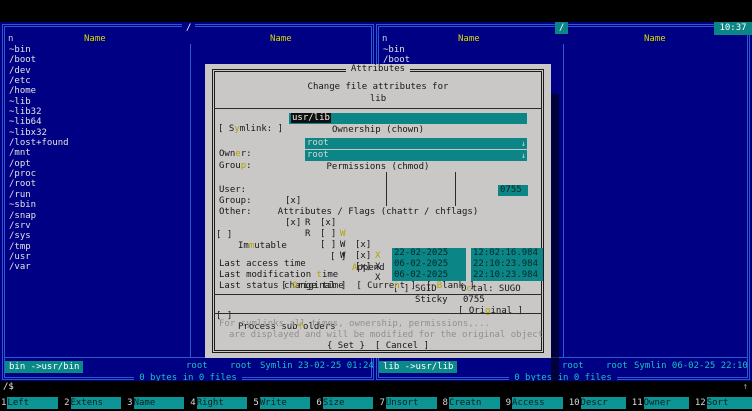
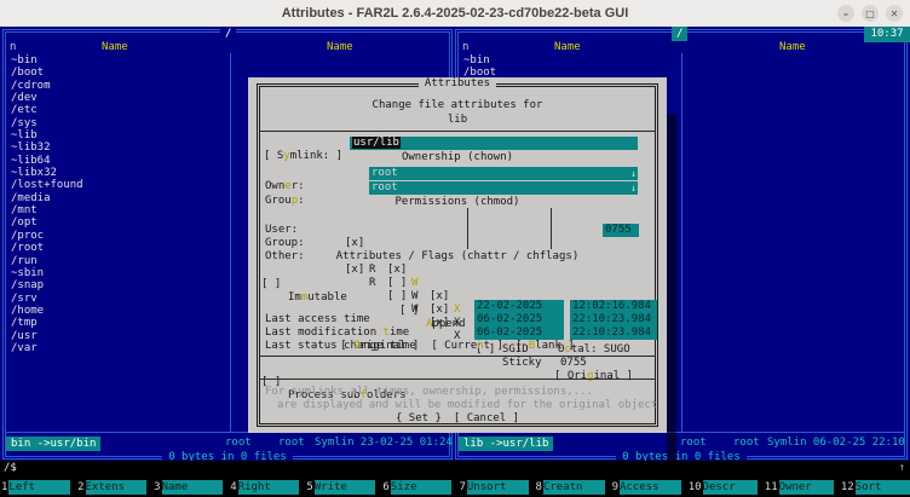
+ Attributes - FAR2L 2.6.4-2025-02-23-cd70be22-beta GUI
+ –
+ □
+ ✕
  n
  Name
  Name
  /
  ~bin
  /boot
+ /cdrom
  /dev
  /etc
- /home
+ /sys
  ~lib
  ~lib32
  ~lib64
  ~libx32
  /lost+found
+ /media
  /mnt
  /opt
  /proc
  /root
  /run
  ~sbin
  /snap
  /srv
- /sys
+ /home
  /tmp
  /usr
  /var
  bin ->usr/bin
  root
  root
  Symlin 23-02-25 01:24
  0 bytes in 0 files
  n
  Name
  Name
  /
  ~bin
  /boot
  lib ->usr/lib
  root
  root
  Symlin 06-02-25 22:10
  0 bytes in 0 files
  10:37
  Attributes
  Change file attributes for
  lib
  [ Symlink: ]
  usr/lib
  Ownership (chown)
  Owner:
  root
  ↓
  Group:
  root
  ↓
  Permissions (chmod)
  User:
  [x]
  [x]
  W
  [x]
  X
  Octal: SUGO
  Group:
  R
  [ ]
  W
  [x]
  X
  SGID
  0755
  0755
  Other:
  [x]
  R
  [ ]
  W
  [x]
  X
  [ ]
  Sticky
  [ Original ]
  Attributes / Flags (chattr / chflags)
  [ ]
  Immutable
  [ ]
  Append
  Last access time
  22-02-2025
  12:02:16.984
  Last modification time
  06-02-2025
  22:10:23.984
  Last status change time
  06-02-2025
  22:10:23.984
  [ Original ]
  [ Current ]
  [ Blank ]
  [ ]
  Process subfolders
  For symlinks all times, ownership, permissions,...
  are displayed and will be modified for the original object
  { Set }
  [ Cancel ]
  /$
  ↑
  1
  Left
  2
  Extens
  3
  Name
  4
  Right
  5
  Write
  6
  Size
  7
  Unsort
  8
  Creatn
  9
  Access
  10
  Descr
  11
  Owner
  12
  Sort
